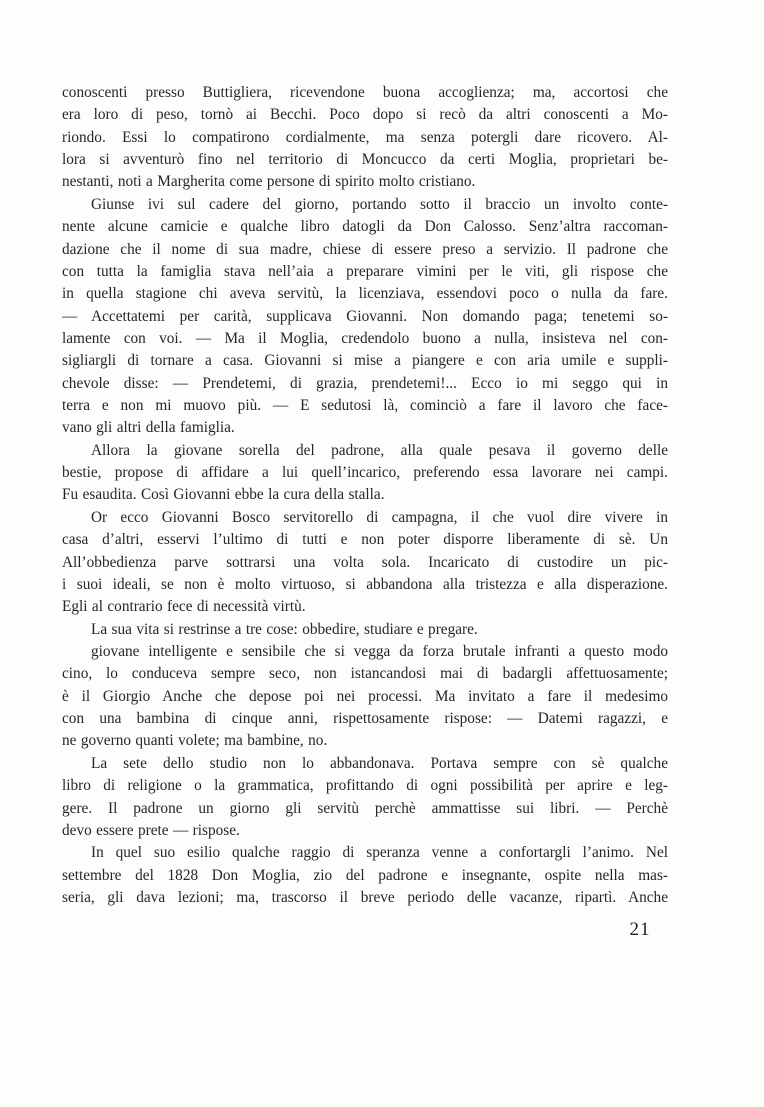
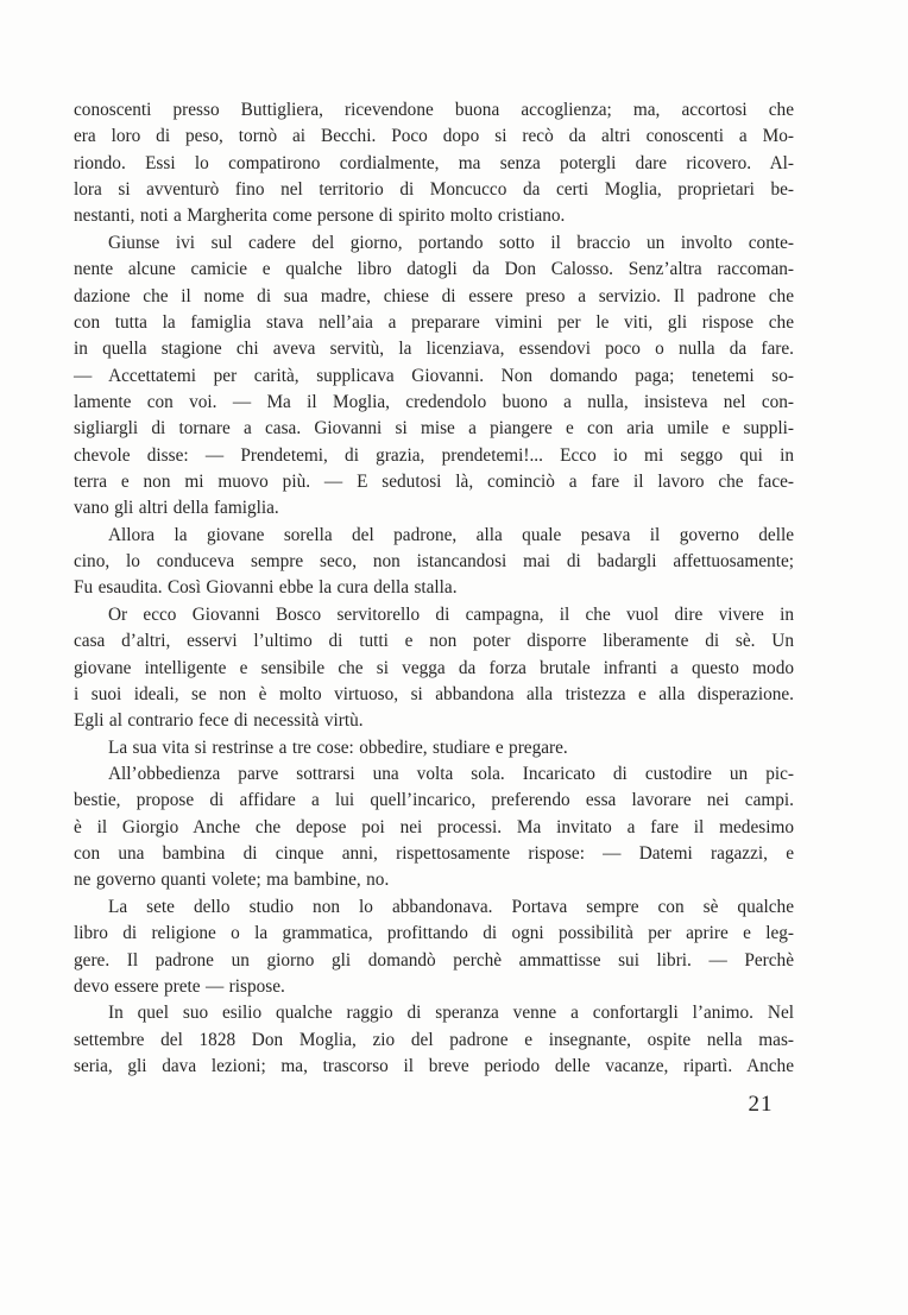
  conoscenti presso Buttigliera, ricevendone buona accoglienza; ma, accortosi che
  era loro di peso, tornò ai Becchi. Poco dopo si recò da altri conoscenti a Mo-
  riondo. Essi lo compatirono cordialmente, ma senza potergli dare ricovero. Al-
  lora si avventurò fino nel territorio di Moncucco da certi Moglia, proprietari be-
  nestanti, noti a Margherita come persone di spirito molto cristiano.
  Giunse ivi sul cadere del giorno, portando sotto il braccio un involto conte-
  nente alcune camicie e qualche libro datogli da Don Calosso. Senz’altra raccoman-
  dazione che il nome di sua madre, chiese di essere preso a servizio. Il padrone che
  con tutta la famiglia stava nell’aia a preparare vimini per le viti, gli rispose che
  in quella stagione chi aveva servitù, la licenziava, essendovi poco o nulla da fare.
  — Accettatemi per carità, supplicava Giovanni. Non domando paga; tenetemi so-
  lamente con voi. — Ma il Moglia, credendolo buono a nulla, insisteva nel con-
  sigliargli di tornare a casa. Giovanni si mise a piangere e con aria umile e suppli-
  chevole disse: — Prendetemi, di grazia, prendetemi!... Ecco io mi seggo qui in
  terra e non mi muovo più. — E sedutosi là, cominciò a fare il lavoro che face-
  vano gli altri della famiglia.
  Allora la giovane sorella del padrone, alla quale pesava il governo delle
- bestie, propose di affidare a lui quell’incarico, preferendo essa lavorare nei campi.
+ cino, lo conduceva sempre seco, non istancandosi mai di badargli affettuosamente;
  Fu esaudita. Così Giovanni ebbe la cura della stalla.
  Or ecco Giovanni Bosco servitorello di campagna, il che vuol dire vivere in
  casa d’altri, esservi l’ultimo di tutti e non poter disporre liberamente di sè. Un
- All’obbedienza parve sottrarsi una volta sola. Incaricato di custodire un pic-
+ giovane intelligente e sensibile che si vegga da forza brutale infranti a questo modo
  i suoi ideali, se non è molto virtuoso, si abbandona alla tristezza e alla disperazione.
  Egli al contrario fece di necessità virtù.
  La sua vita si restrinse a tre cose: obbedire, studiare e pregare.
- giovane intelligente e sensibile che si vegga da forza brutale infranti a questo modo
+ All’obbedienza parve sottrarsi una volta sola. Incaricato di custodire un pic-
- cino, lo conduceva sempre seco, non istancandosi mai di badargli affettuosamente;
+ bestie, propose di affidare a lui quell’incarico, preferendo essa lavorare nei campi.
  è il Giorgio Anche che depose poi nei processi. Ma invitato a fare il medesimo
  con una bambina di cinque anni, rispettosamente rispose: — Datemi ragazzi, e
  ne governo quanti volete; ma bambine, no.
  La sete dello studio non lo abbandonava. Portava sempre con sè qualche
  libro di religione o la grammatica, profittando di ogni possibilità per aprire e leg-
- gere. Il padrone un giorno gli servitù perchè ammattisse sui libri. — Perchè
+ gere. Il padrone un giorno gli domandò perchè ammattisse sui libri. — Perchè
  devo essere prete — rispose.
  In quel suo esilio qualche raggio di speranza venne a confortargli l’animo. Nel
  settembre del 1828 Don Moglia, zio del padrone e insegnante, ospite nella mas-
  seria, gli dava lezioni; ma, trascorso il breve periodo delle vacanze, ripartì. Anche
  21
